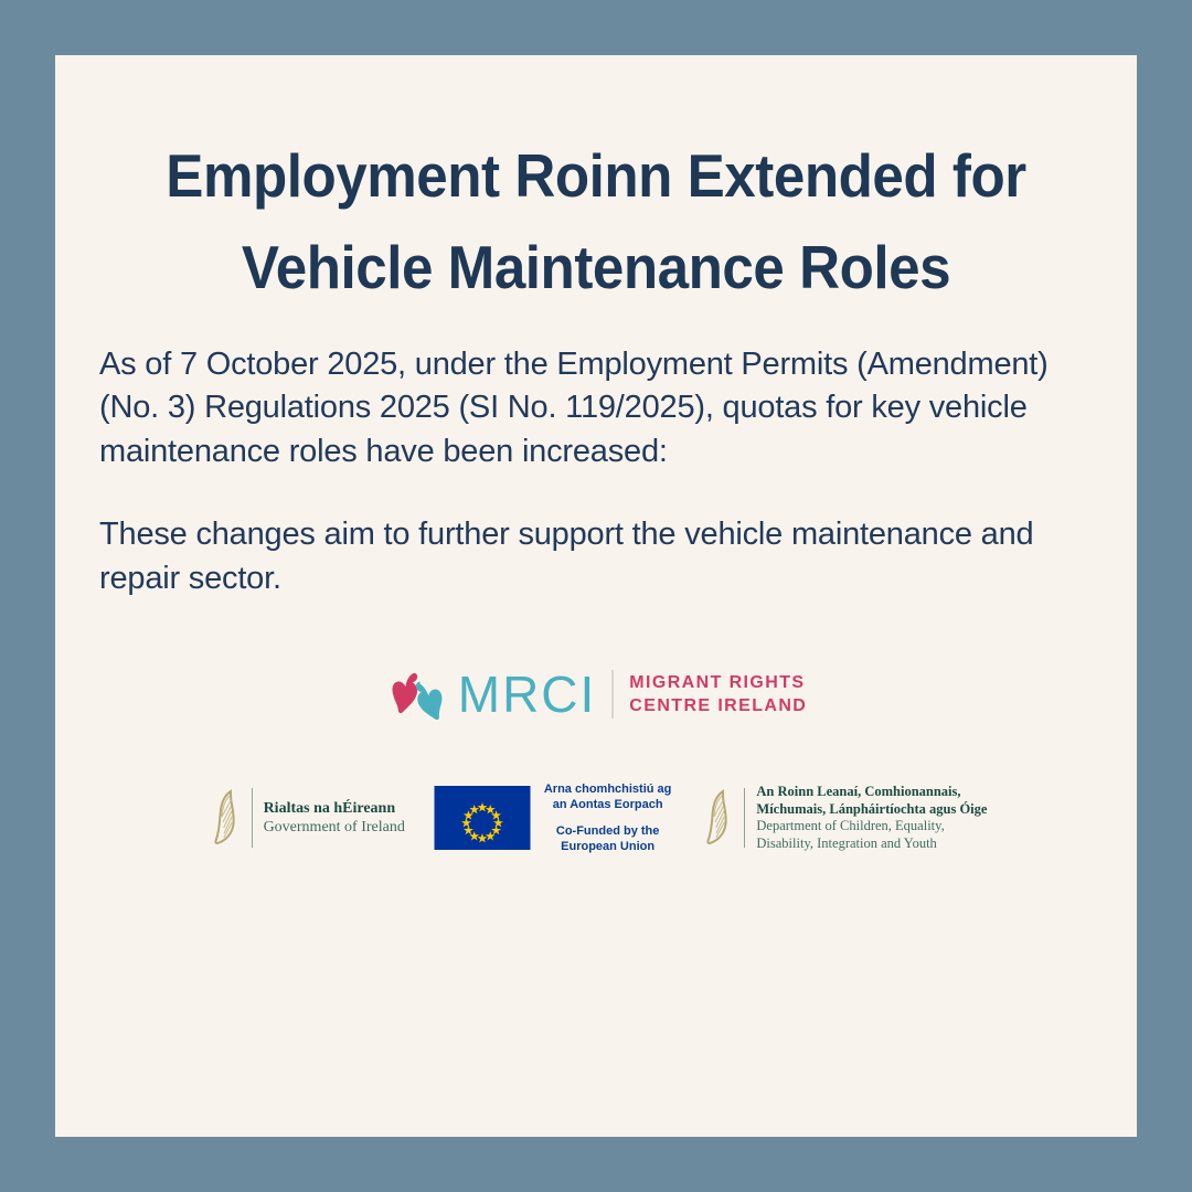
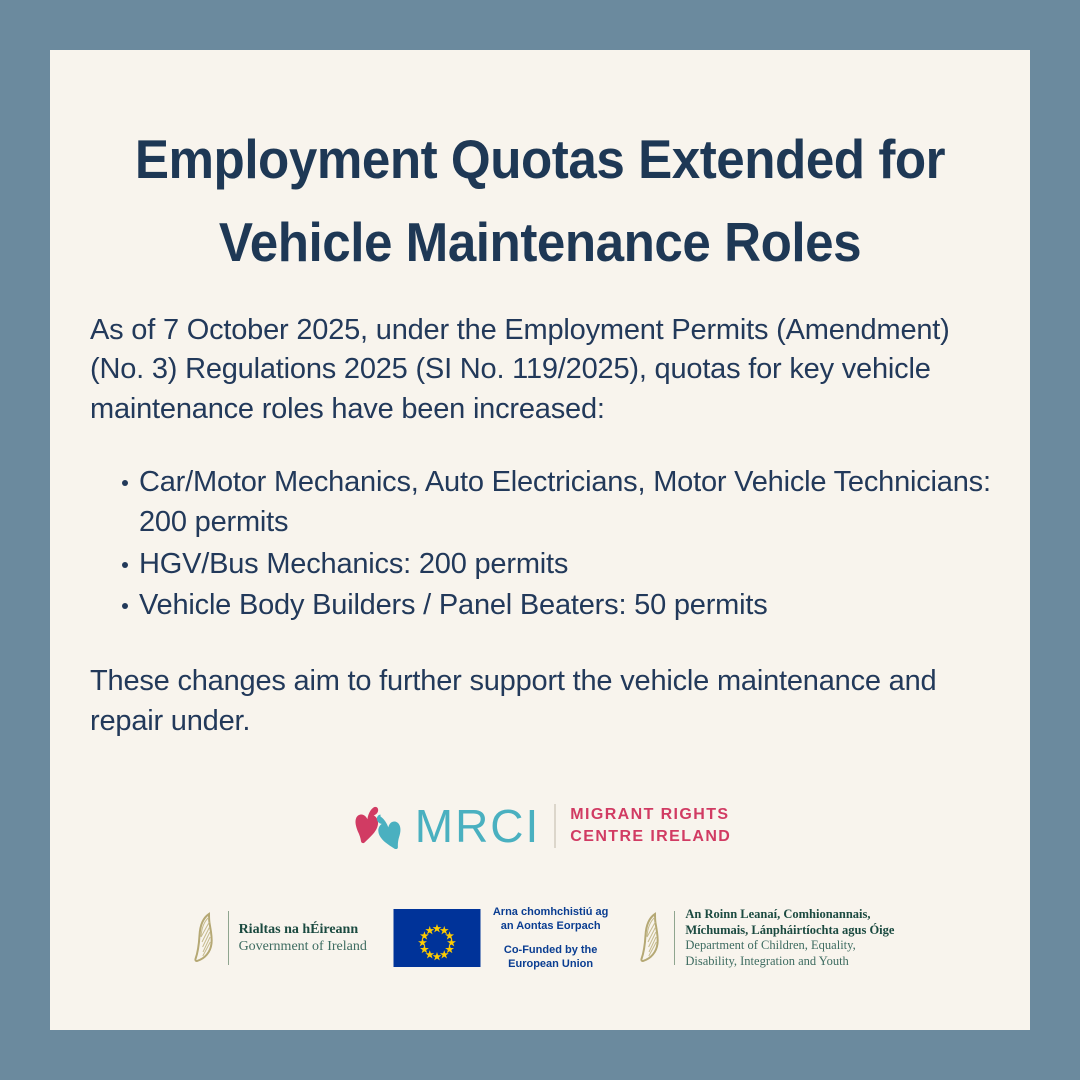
- Employment Roinn Extended for Vehicle Maintenance Roles
+ Employment Quotas Extended for Vehicle Maintenance Roles
  As of 7 October 2025, under the Employment Permits (Amendment) (No. 3) Regulations 2025 (SI No. 119/2025), quotas for key vehicle maintenance roles have been increased:
+ Car/Motor Mechanics, Auto Electricians, Motor Vehicle Technicians: 200 permits
+ HGV/Bus Mechanics: 200 permits
+ Vehicle Body Builders / Panel Beaters: 50 permits
- These changes aim to further support the vehicle maintenance and repair sector.
+ These changes aim to further support the vehicle maintenance and repair under.
  MRCI
  MIGRANT RIGHTS
  CENTRE IRELAND
  Rialtas na hÉireann
  Government of Ireland
  Arna chomhchistiú ag
  an Aontas Eorpach Co-Funded by the
  European Union
  An Roinn Leanaí, Comhionannais,
  Míchumais, Lánpháirtíochta agus Óige
  Department of Children, Equality,
  Disability, Integration and Youth
